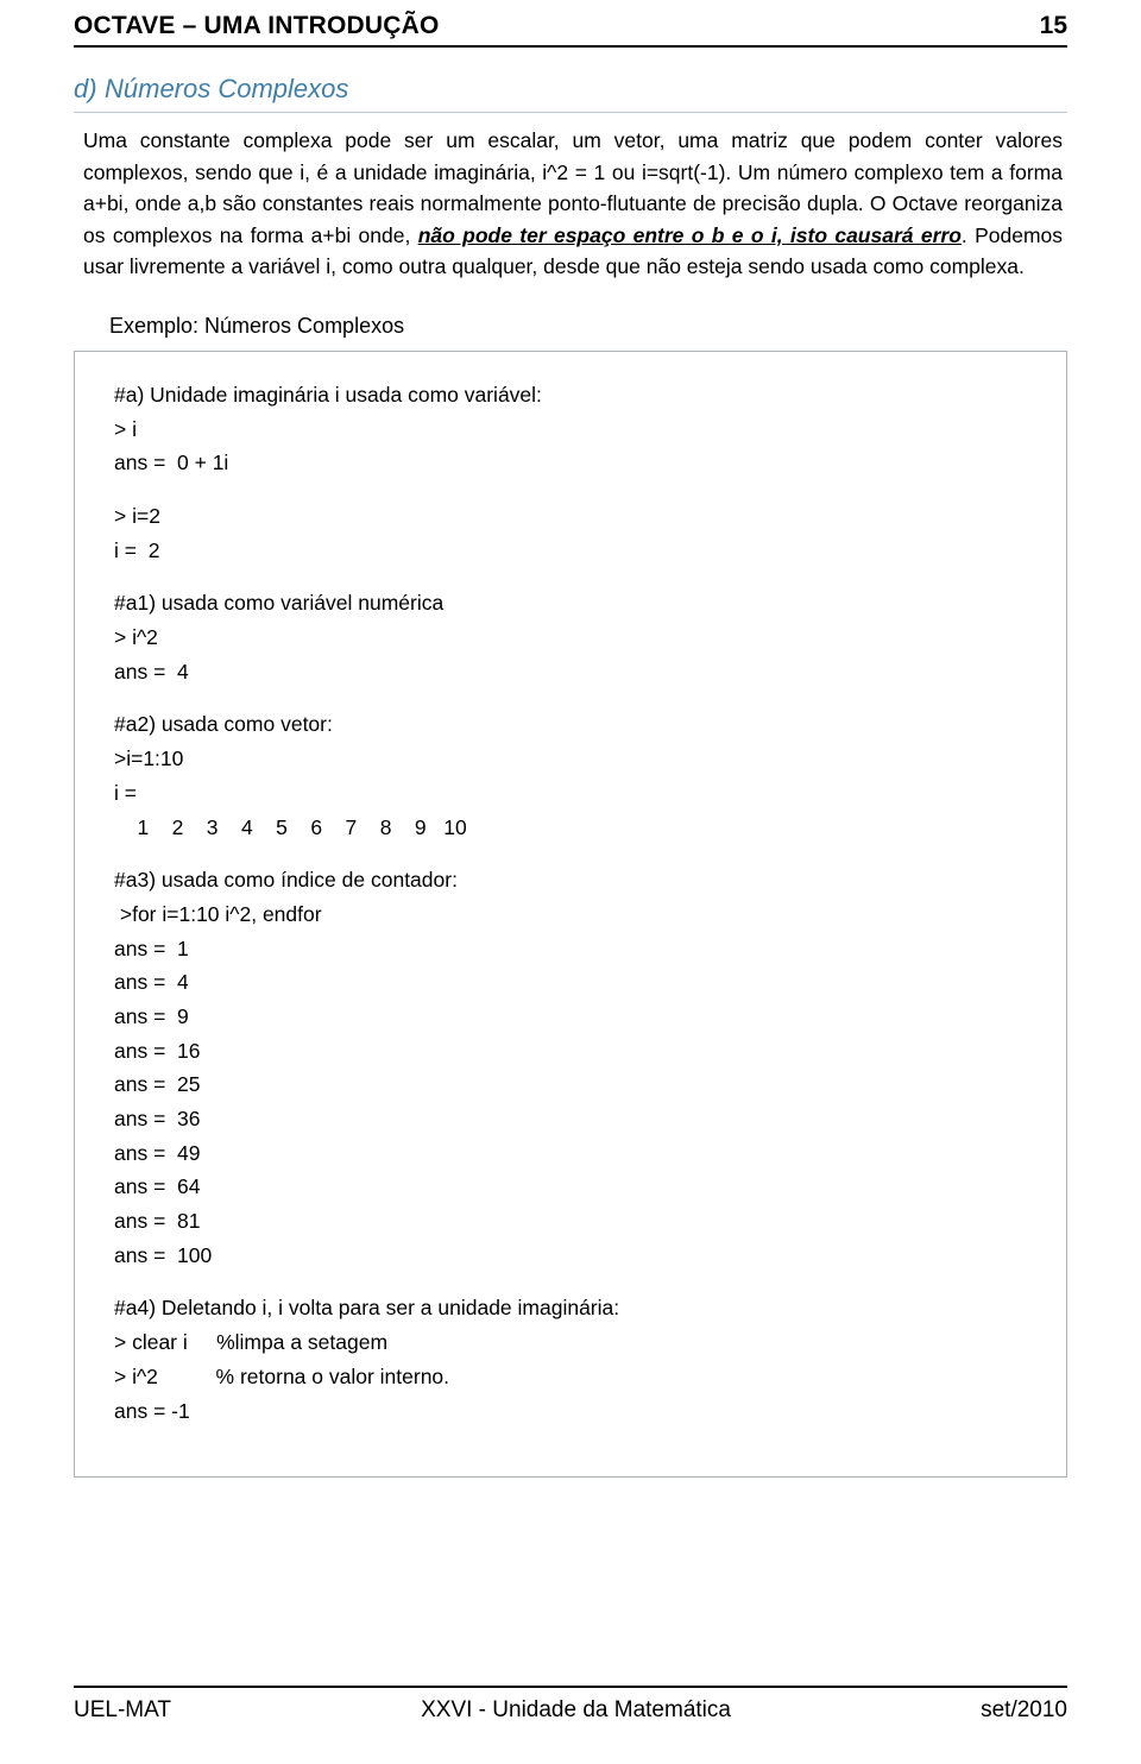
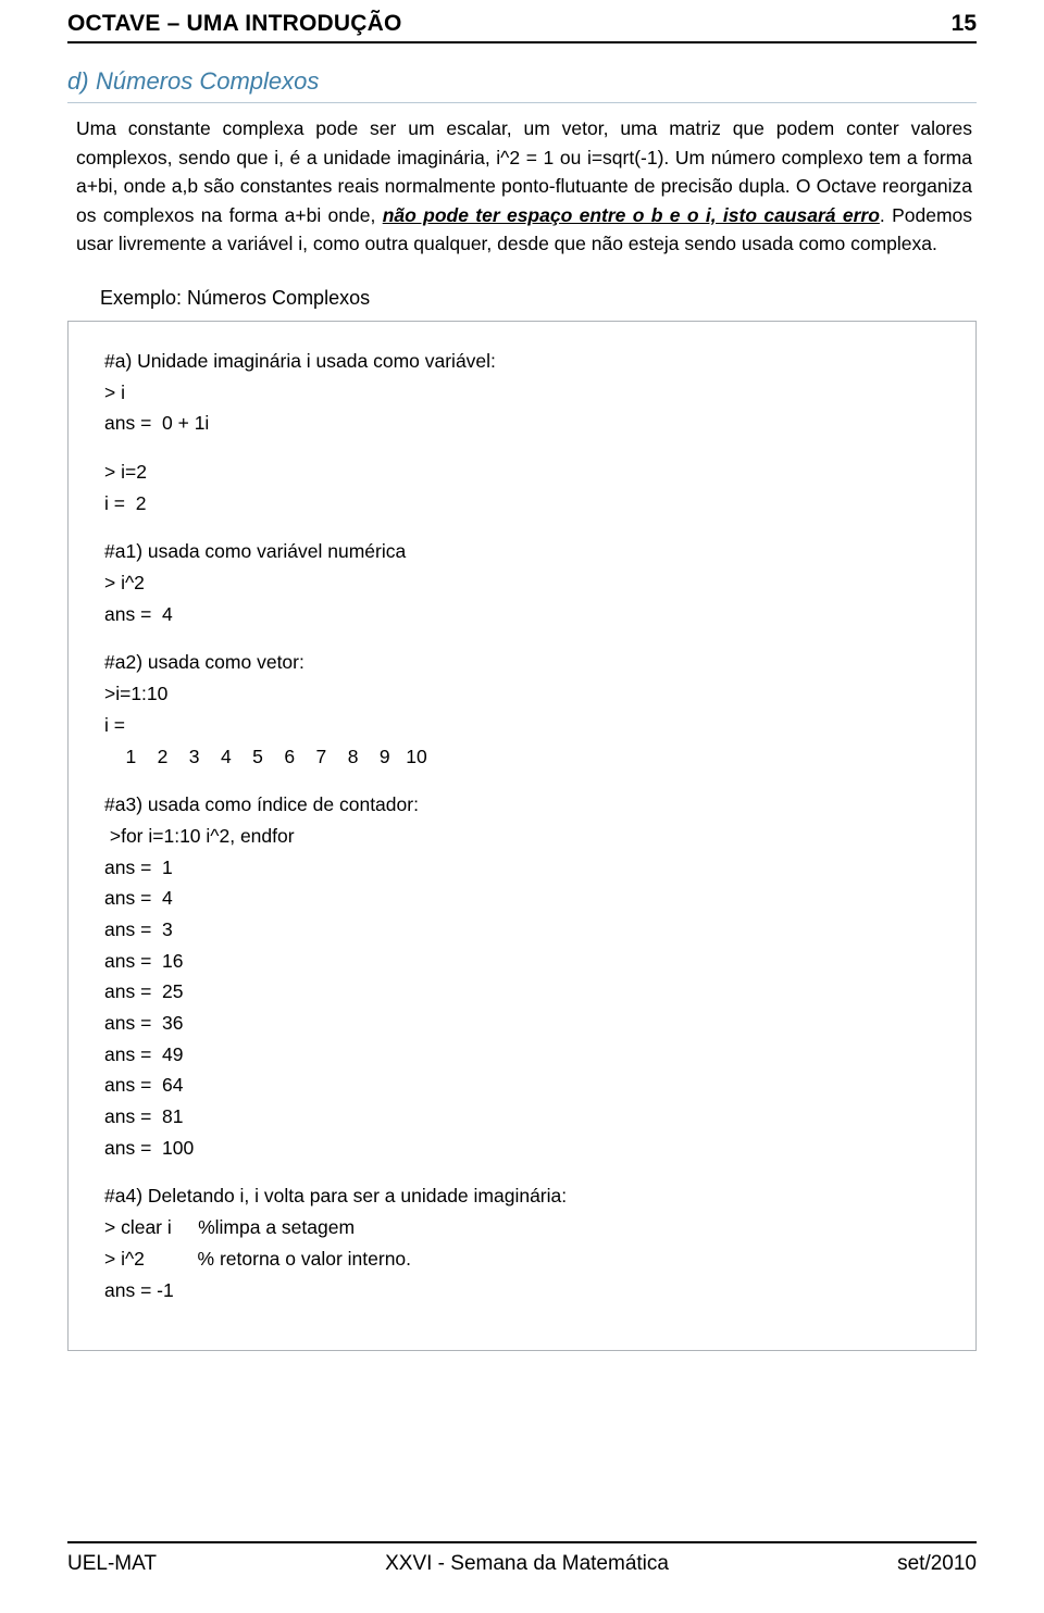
  OCTAVE – UMA INTRODUÇÃO
  15
  d) Números Complexos
  Uma constante complexa pode ser um escalar, um vetor, uma matriz que podem conter valores complexos, sendo que i, é a unidade imaginária, i^2 = 1 ou i=sqrt(-1). Um número complexo tem a forma a+bi, onde a,b são constantes reais normalmente ponto-flutuante de precisão dupla. O Octave reorganiza os complexos na forma a+bi onde, não pode ter espaço entre o b e o i, isto causará erro. Podemos usar livremente a variável i, como outra qualquer, desde que não esteja sendo usada como complexa.
  Exemplo: Números Complexos
  #a) Unidade imaginária i usada como variável:
  > i
  ans = 0 + 1i
  > i=2
  i = 2
  #a1) usada como variável numérica
  > i^2
  ans = 4
  #a2) usada como vetor:
  >i=1:10
  i =
  1 2 3 4 5 6 7 8 9 10
  #a3) usada como índice de contador:
  >for i=1:10 i^2, endfor
  ans = 1
  ans = 4
- ans = 9
+ ans = 3
  ans = 16
  ans = 25
  ans = 36
  ans = 49
  ans = 64
  ans = 81
  ans = 100
  #a4) Deletando i, i volta para ser a unidade imaginária:
  > clear i %limpa a setagem
  > i^2 % retorna o valor interno.
  ans = -1
  UEL-MAT
- XXVI - Unidade da Matemática
+ XXVI - Semana da Matemática
  set/2010
